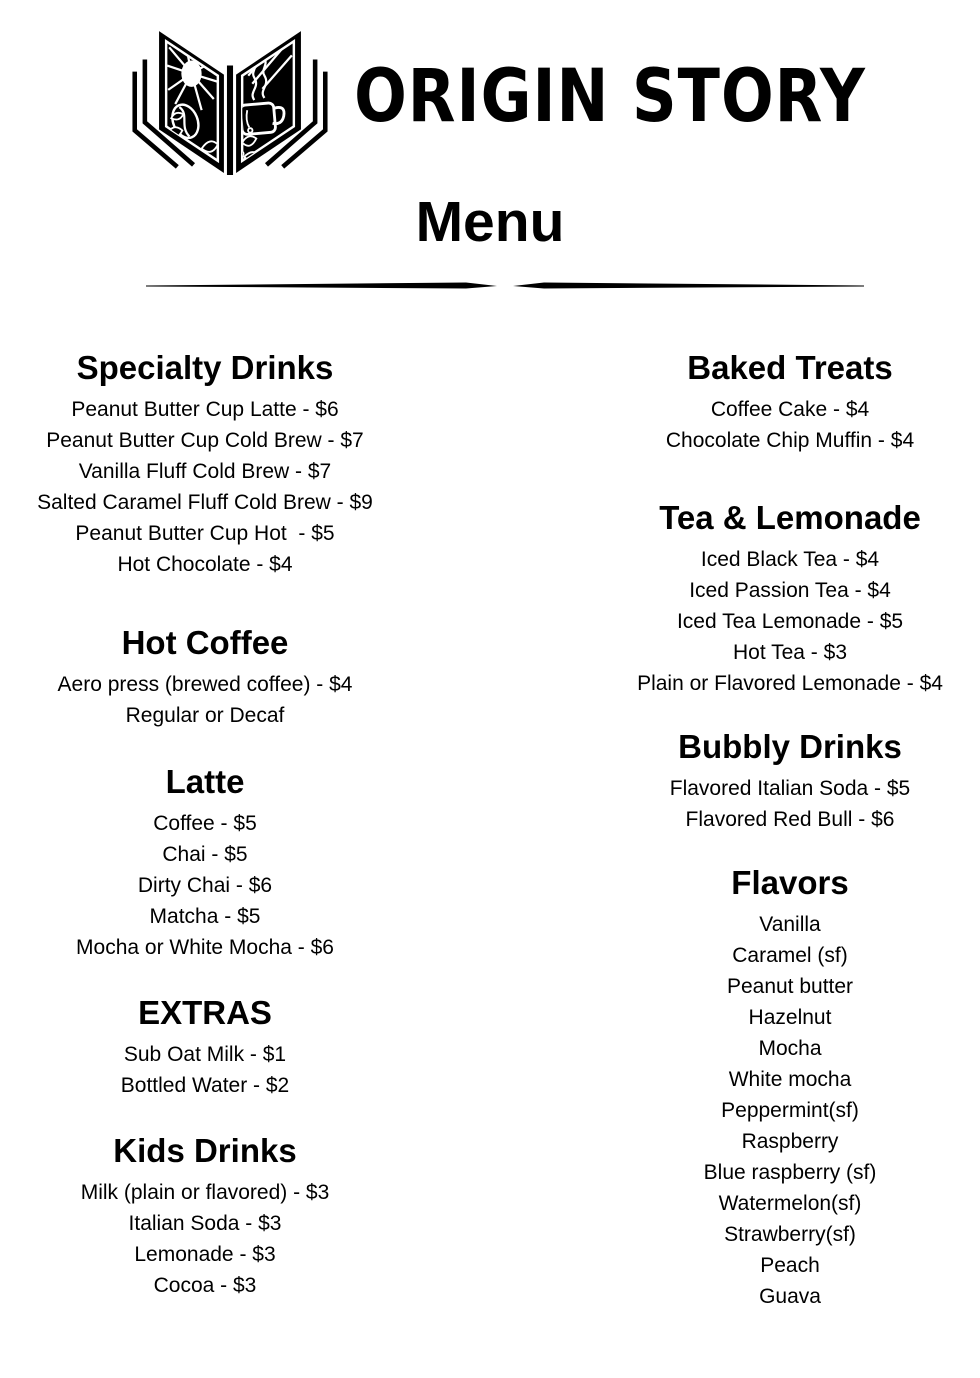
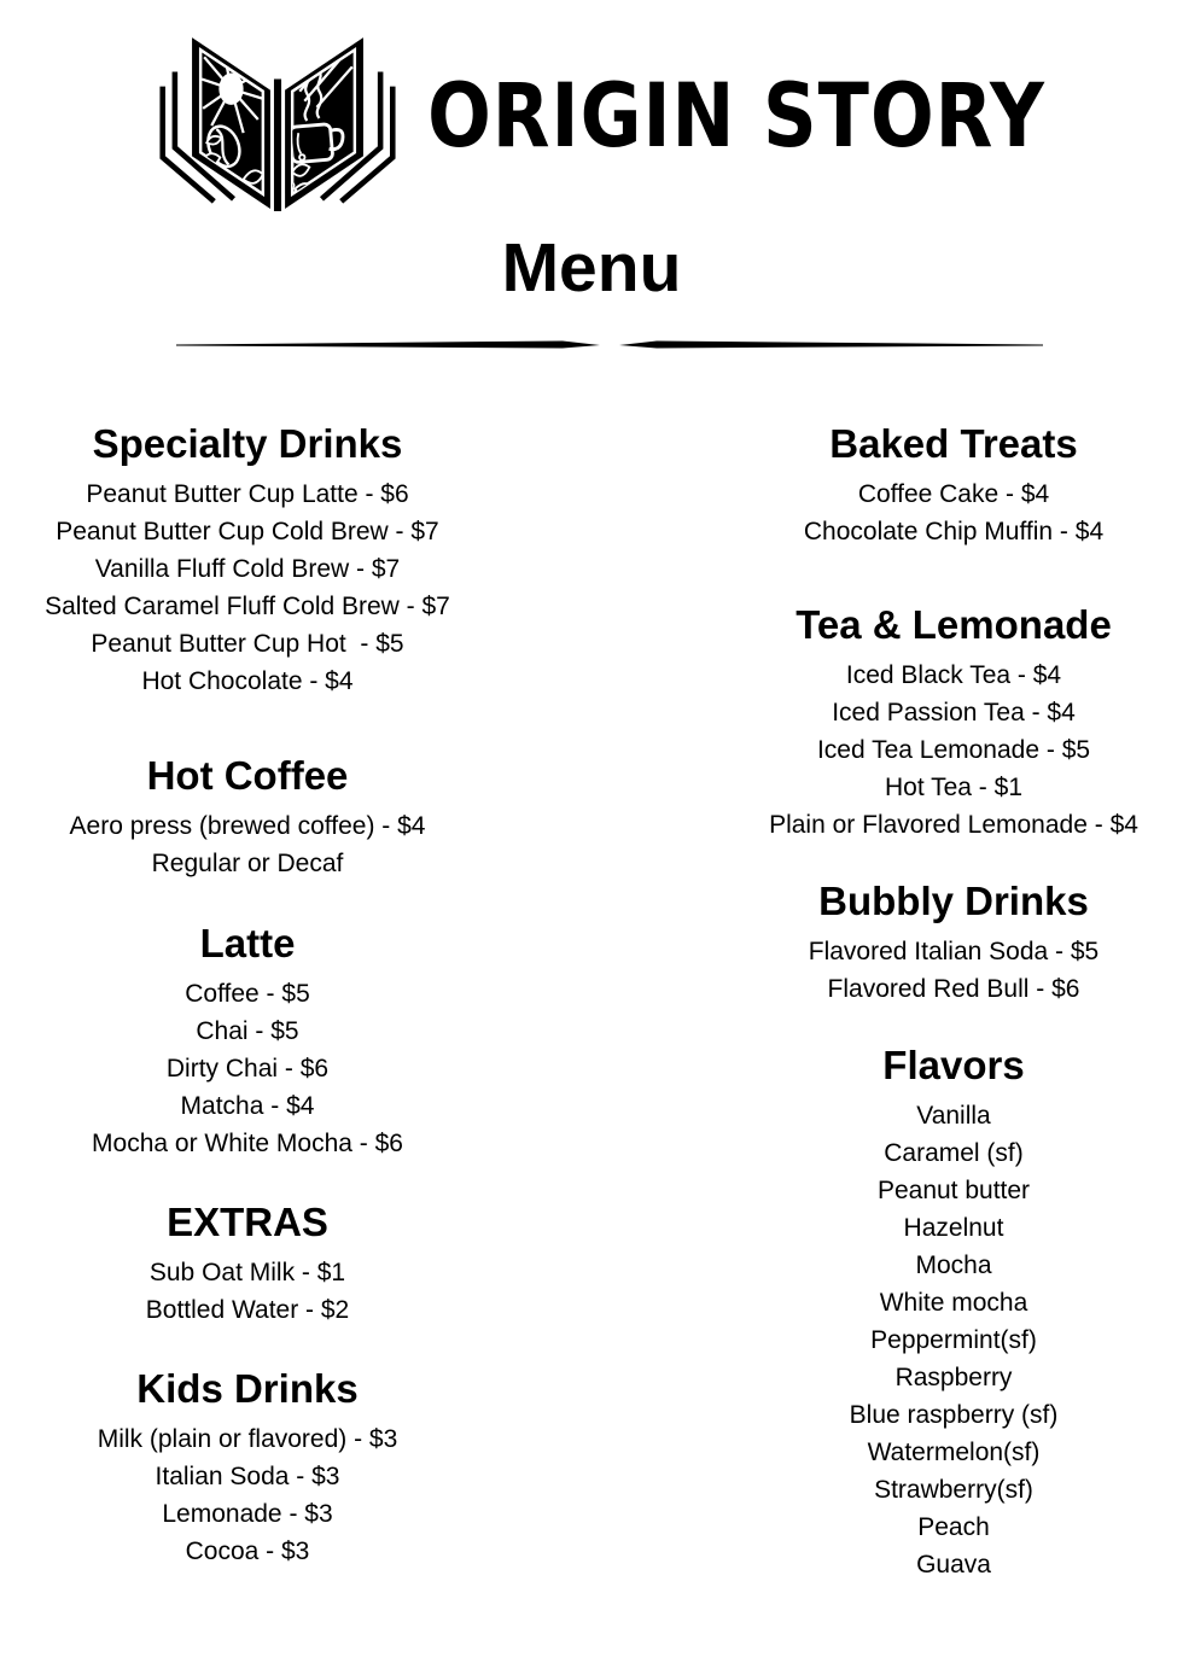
  ORIGIN STORY
  Menu
  Specialty Drinks
  Peanut Butter Cup Latte - $6
  Peanut Butter Cup Cold Brew - $7
  Vanilla Fluff Cold Brew - $7
- Salted Caramel Fluff Cold Brew - $9
+ Salted Caramel Fluff Cold Brew - $7
  Peanut Butter Cup Hot - $5
  Hot Chocolate - $4
  Hot Coffee
  Aero press (brewed coffee) - $4
  Regular or Decaf
  Latte
  Coffee - $5
  Chai - $5
  Dirty Chai - $6
- Matcha - $5
+ Matcha - $4
  Mocha or White Mocha - $6
  EXTRAS
  Sub Oat Milk - $1
  Bottled Water - $2
  Kids Drinks
  Milk (plain or flavored) - $3
  Italian Soda - $3
  Lemonade - $3
  Cocoa - $3
  Baked Treats
  Coffee Cake - $4
  Chocolate Chip Muffin - $4
  Tea & Lemonade
  Iced Black Tea - $4
  Iced Passion Tea - $4
  Iced Tea Lemonade - $5
- Hot Tea - $3
+ Hot Tea - $1
  Plain or Flavored Lemonade - $4
  Bubbly Drinks
  Flavored Italian Soda - $5
  Flavored Red Bull - $6
  Flavors
  Vanilla
  Caramel (sf)
  Peanut butter
  Hazelnut
  Mocha
  White mocha
  Peppermint(sf)
  Raspberry
  Blue raspberry (sf)
  Watermelon(sf)
  Strawberry(sf)
  Peach
  Guava
